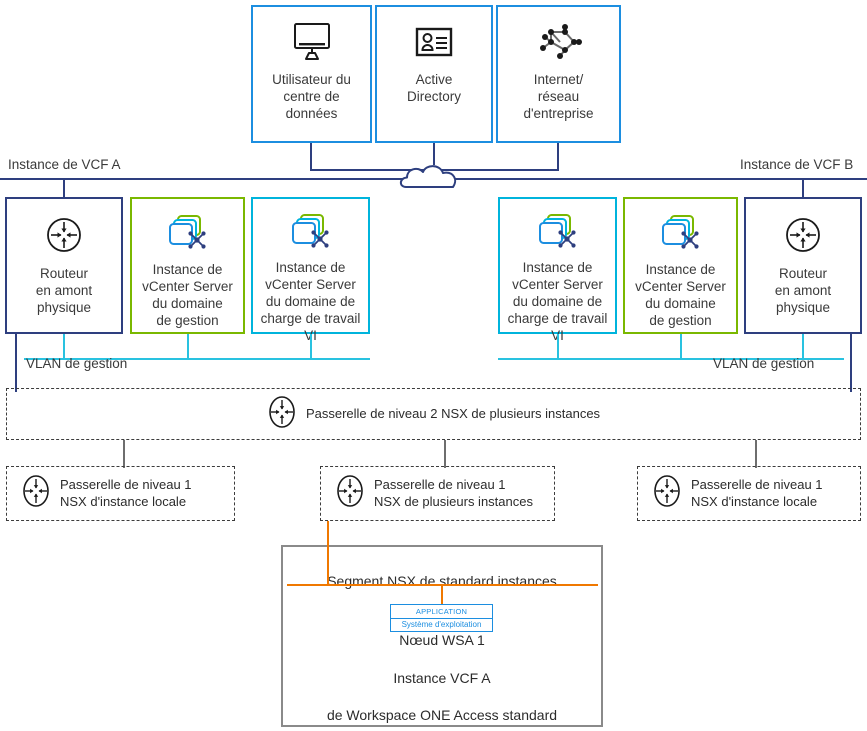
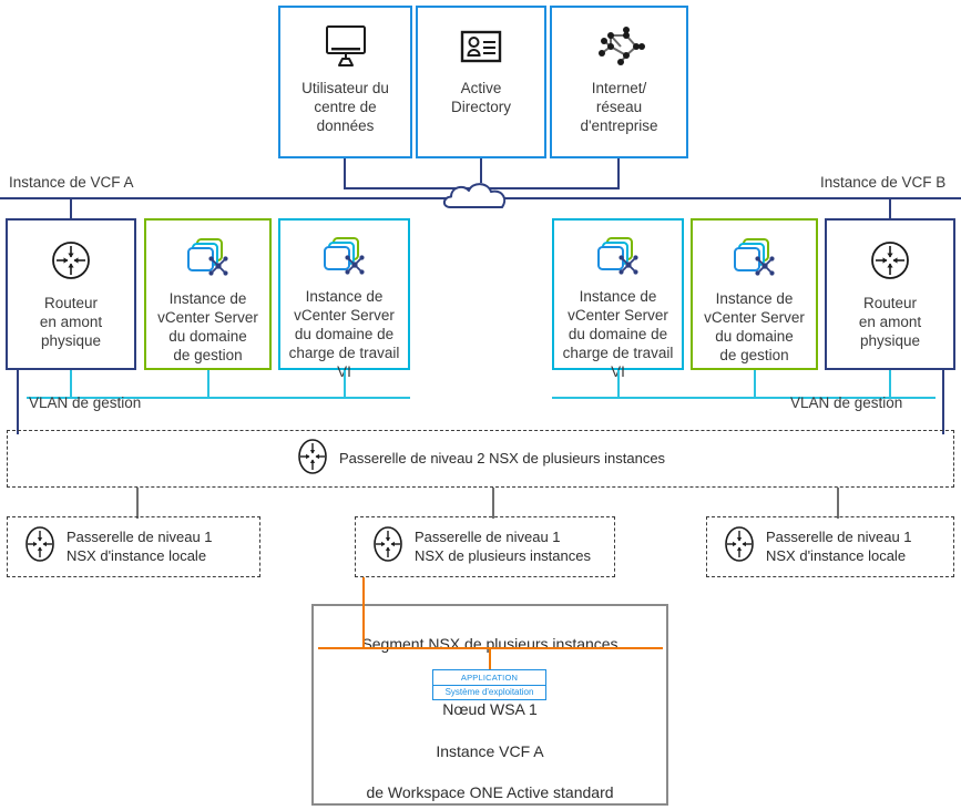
  Utilisateur du
  centre de
  données
  Active
  Directory
  Internet/
  réseau
  d'entreprise
  Instance de VCF A
  Instance de VCF B
  Routeur
  en amont
  physique
  Instance de
  vCenter Server
  du domaine
  de gestion
  Instance de
  vCenter Server
  du domaine de
  charge de travail VI
  Instance de
  vCenter Server
  du domaine de
  charge de travail VI
  Instance de
  vCenter Server
  du domaine
  de gestion
  Routeur
  en amont
  physique
  VLAN de gestion
  VLAN de gestion
  Passerelle de niveau 2 NSX de plusieurs instances
  Passerelle de niveau 1
  NSX d'instance locale
  Passerelle de niveau 1
  NSX de plusieurs instances
  Passerelle de niveau 1
  NSX d'instance locale
- Segment NSX de standard instances
+ Segment NSX de plusieurs instances
  Nœud WSA 1
  Instance VCF A
- de Workspace ONE Access standard
+ de Workspace ONE Active standard
  APPLICATION
  Système d'exploitation
